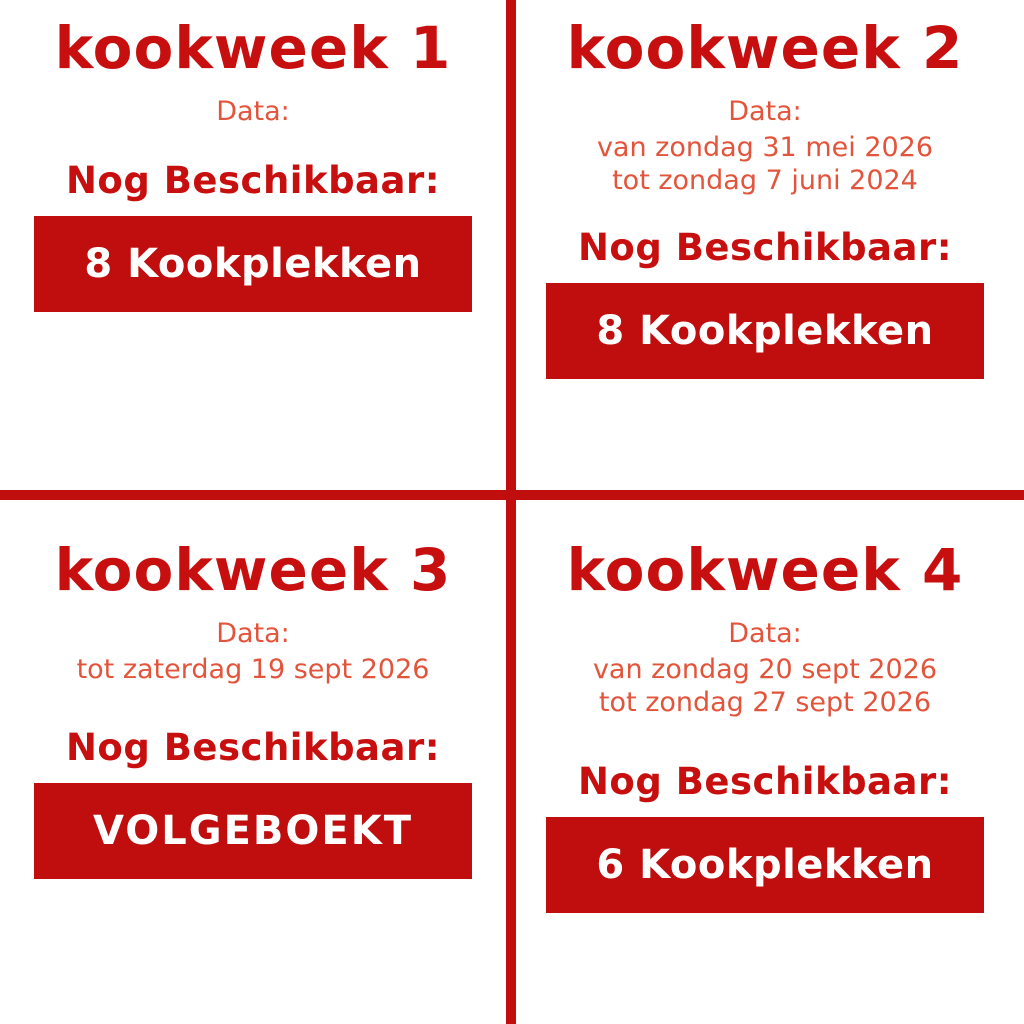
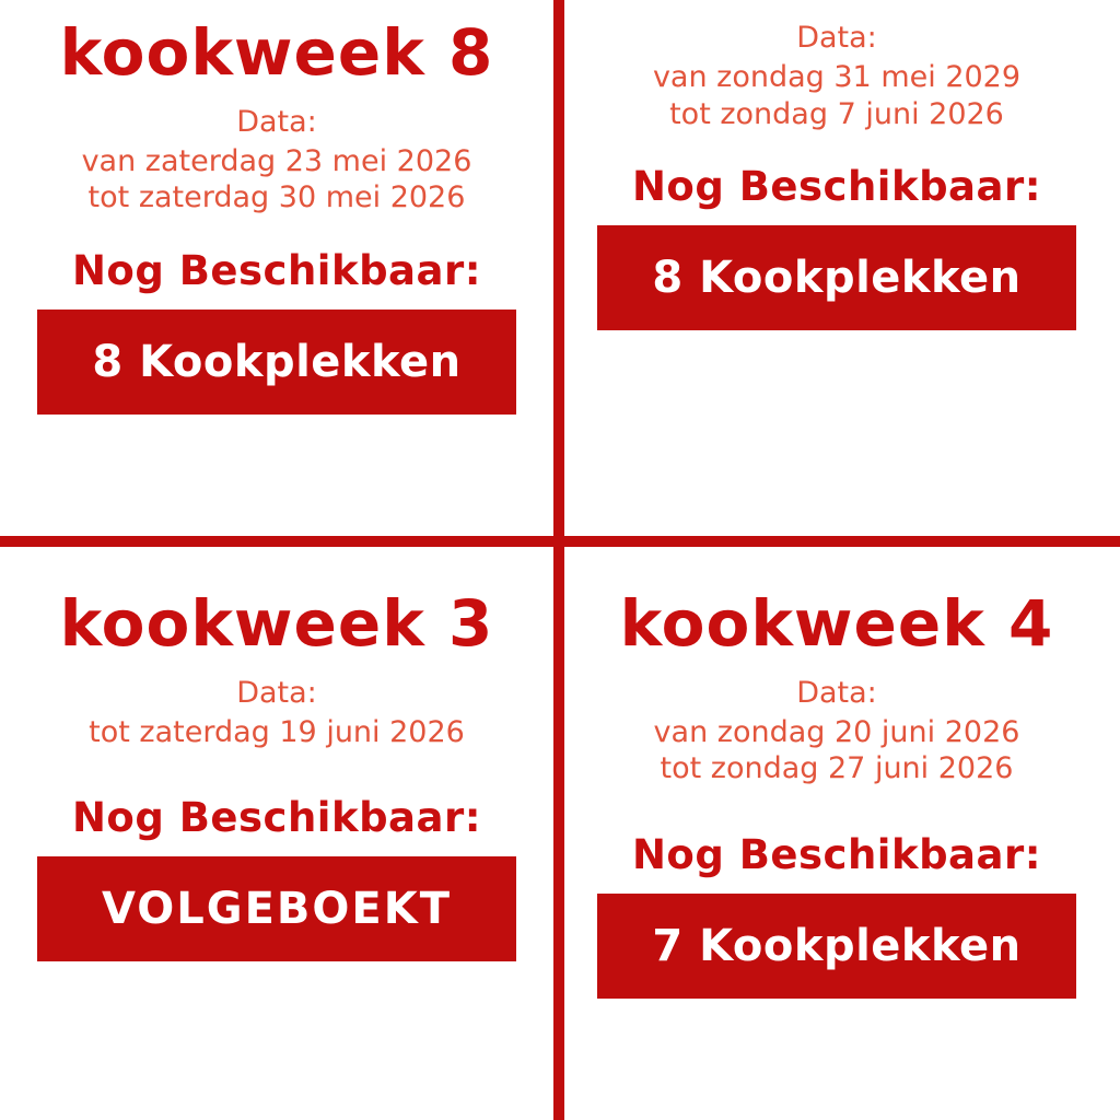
- kookweek 1
+ kookweek 8
  Data:
+ van zaterdag 23 mei 2026
+ tot zaterdag 30 mei 2026
  Nog Beschikbaar:
  8 Kookplekken
- kookweek 2
  Data:
- van zondag 31 mei 2026
+ van zondag 31 mei 2029
- tot zondag 7 juni 2024
+ tot zondag 7 juni 2026
  Nog Beschikbaar:
  8 Kookplekken
  kookweek 3
  Data:
- tot zaterdag 19 sept 2026
+ tot zaterdag 19 juni 2026
  Nog Beschikbaar:
  VOLGEBOEKT
  kookweek 4
  Data:
- van zondag 20 sept 2026
+ van zondag 20 juni 2026
- tot zondag 27 sept 2026
+ tot zondag 27 juni 2026
  Nog Beschikbaar:
- 6 Kookplekken
+ 7 Kookplekken
